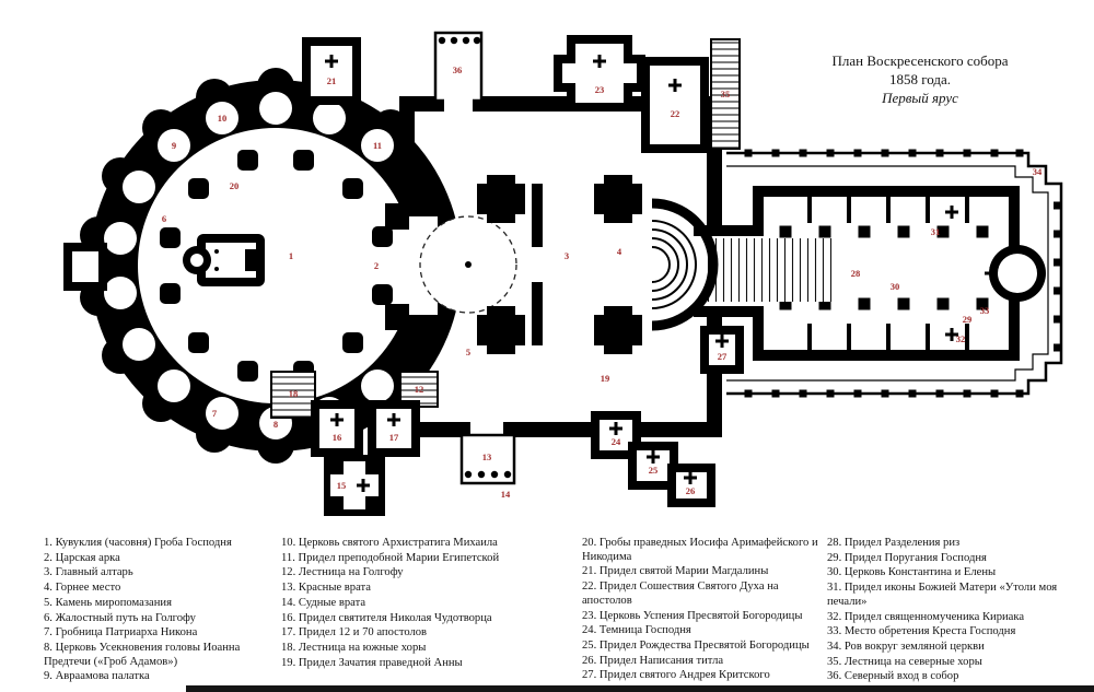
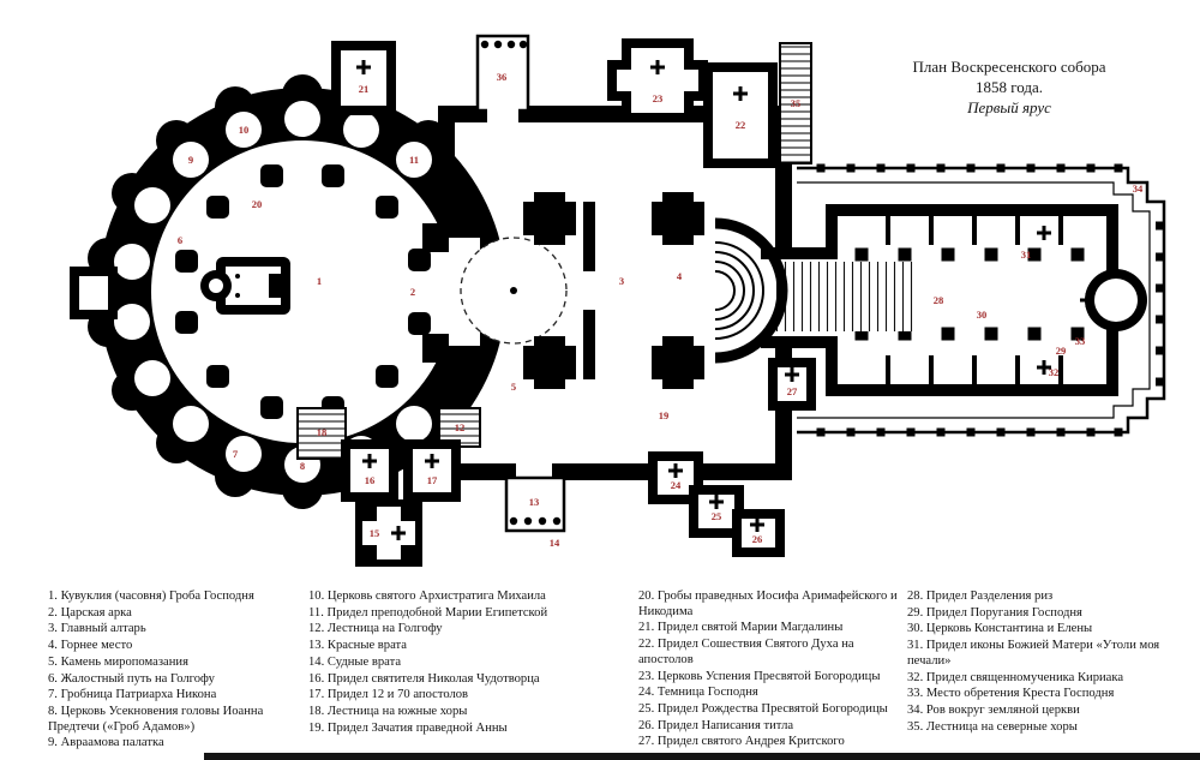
  1
  2
  3
  4
  5
  6
  7
  8
  9
  10
  11
  12
  13
  14
  15
  16
  17
  18
  19
  20
  21
  22
  23
  24
  25
  26
  27
  28
  29
  30
  31
  32
  33
  34
  35
  36
  План Воскресенского собора
  1858 года.
  Первый ярус
  1. Кувуклия (часовня) Гроба Господня
  2. Царская арка
  3. Главный алтарь
  4. Горнее место
  5. Камень миропомазания
  6. Жалостный путь на Голгофу
  7. Гробница Патриарха Никона
  8. Церковь Усекновения головы Иоанна Предтечи («Гроб Адамов»)
  9. Авраамова палатка
  10. Церковь святого Архистратига Михаила
  11. Придел преподобной Марии Египетской
  12. Лестница на Голгофу
  13. Красные врата
  14. Судные врата
  16. Придел святителя Николая Чудотворца
  17. Придел 12 и 70 апостолов
  18. Лестница на южные хоры
  19. Придел Зачатия праведной Анны
  20. Гробы праведных Иосифа Аримафейского и Никодима
  21. Придел святой Марии Магдалины
  22. Придел Сошествия Святого Духа на апостолов
  23. Церковь Успения Пресвятой Богородицы
  24. Темница Господня
  25. Придел Рождества Пресвятой Богородицы
  26. Придел Написания титла
  27. Придел святого Андрея Критского
  28. Придел Разделения риз
  29. Придел Поругания Господня
  30. Церковь Константина и Елены
  31. Придел иконы Божией Матери «Утоли моя печали»
  32. Придел священномученика Кириака
  33. Место обретения Креста Господня
  34. Ров вокруг земляной церкви
  35. Лестница на северные хоры
- 36. Северный вход в собор
